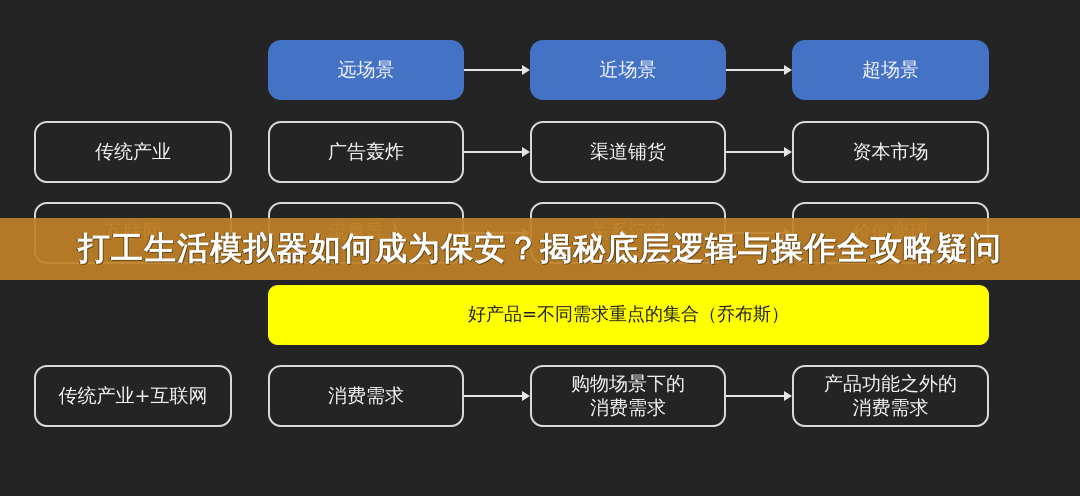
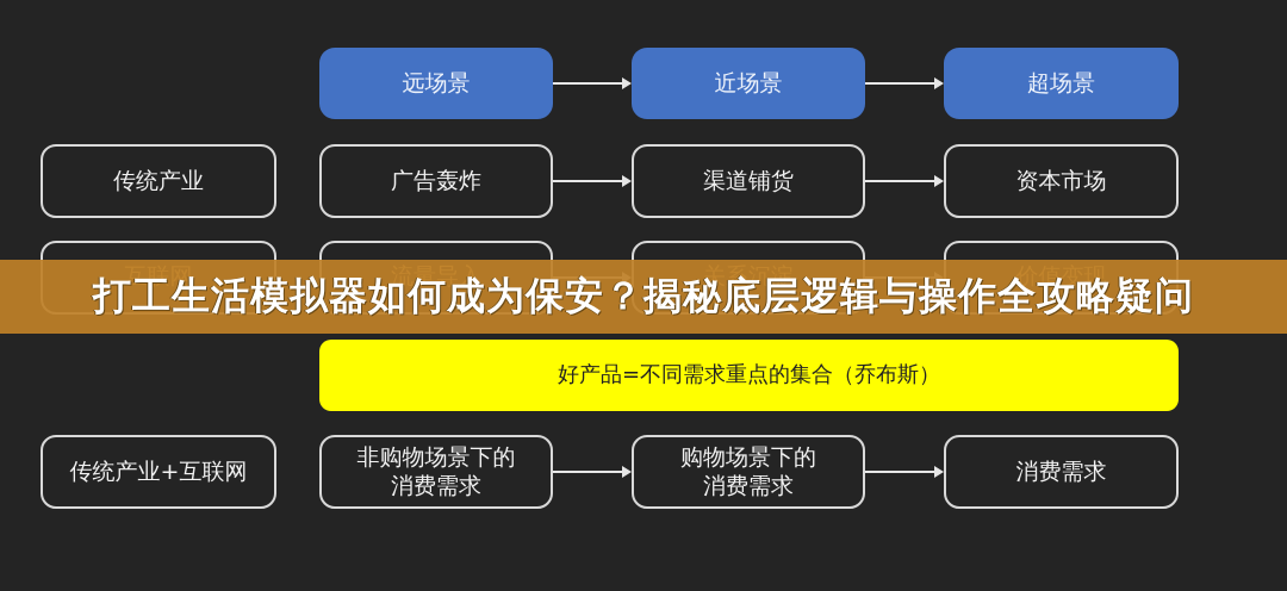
  远场景
  近场景
  超场景
  传统产业
  广告轰炸
  渠道铺货
  资本市场
  打工生活模拟器如何成为保安？揭秘底层逻辑与操作全攻略疑问
  好产品=不同需求重点的集合（乔布斯）
  传统产业+互联网
+ 非购物场景下的
  消费需求
  购物场景下的
  消费需求
- 产品功能之外的
  消费需求
